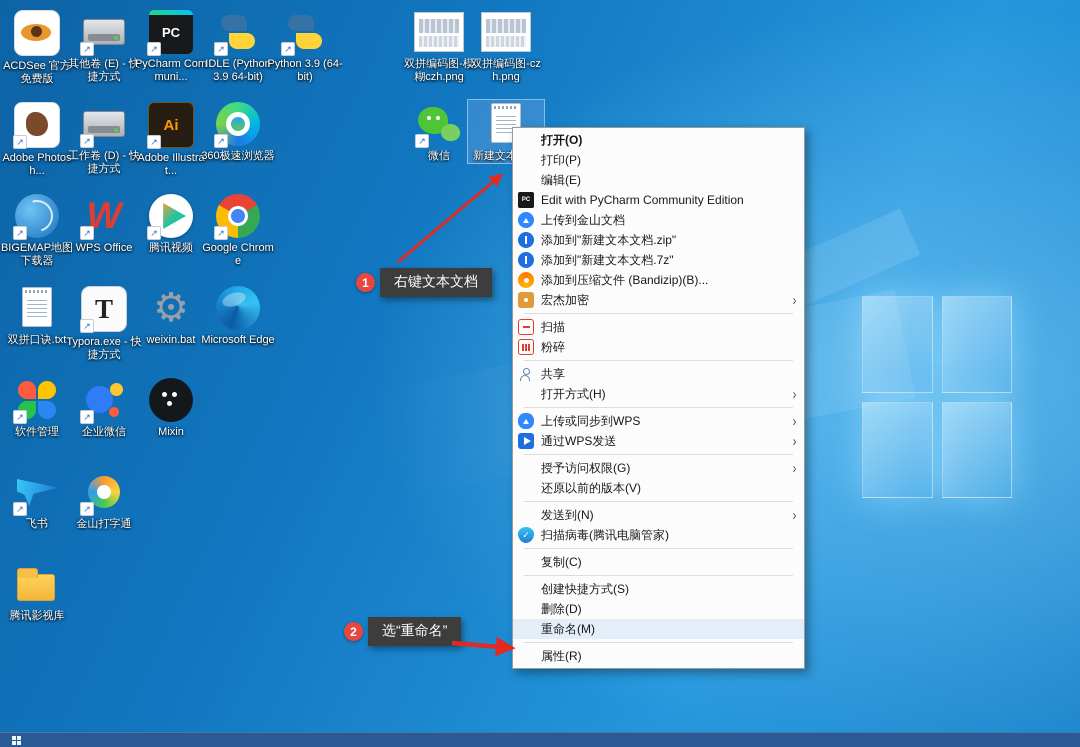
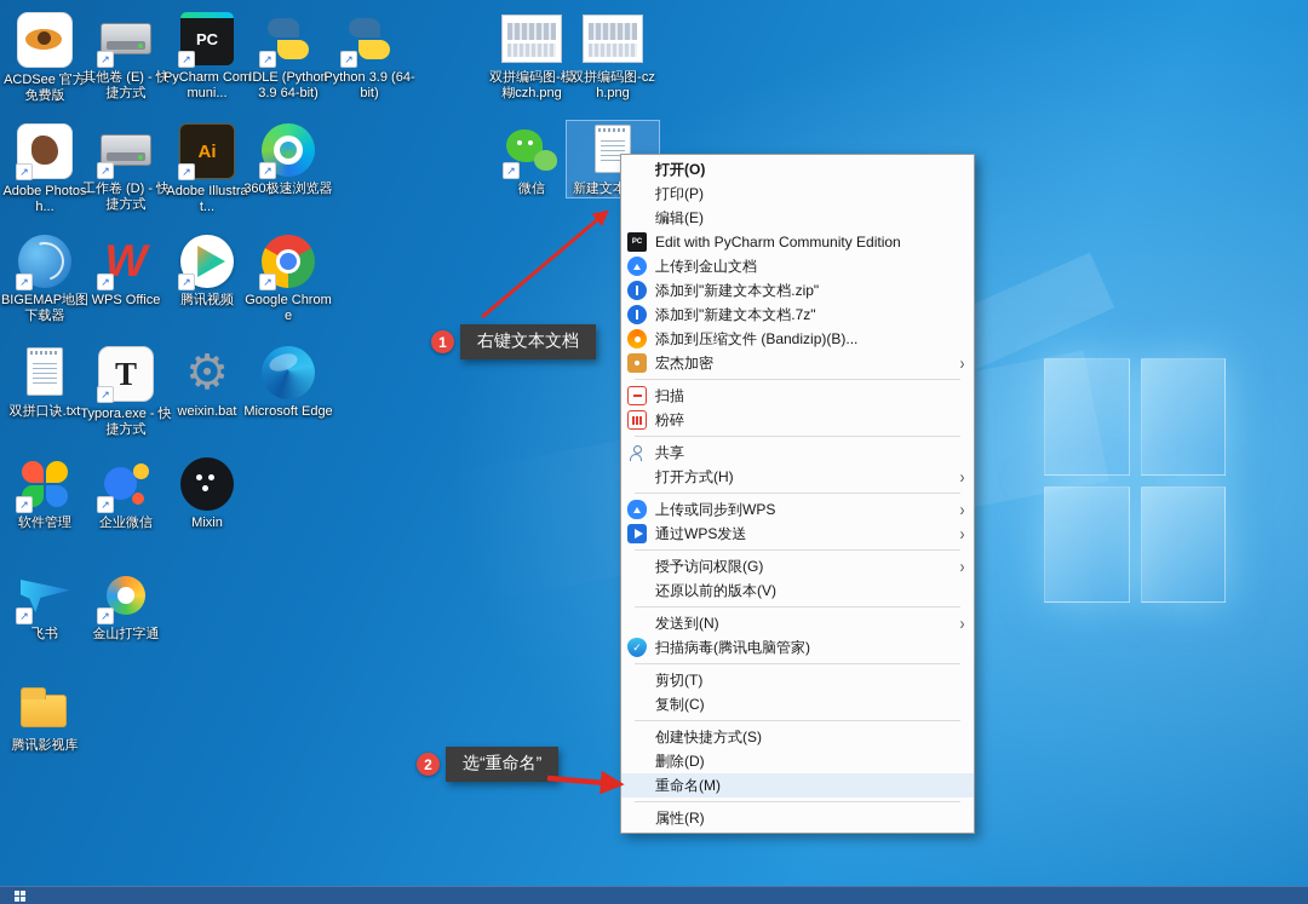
  ACDSee 官方免费版
  ↗
  其他卷 (E) - 快捷方式
  PC
  ↗
  PyCharm Communi...
  ↗
  IDLE (Python 3.9 64-bit)
  ↗
  Python 3.9 (64-bit)
  双拼编码图-模糊czh.png
  双拼编码图-czh.png
  ↗
  Adobe Photosh...
  ↗
  工作卷 (D) - 快捷方式
  Ai
  ↗
  Adobe Illustrat...
  ↗
  360极速浏览器
  ↗
  微信
  ↗
  BIGEMAP地图下载器
  W
  ↗
  WPS Office
  ↗
  腾讯视频
  ↗
  Google Chrome
  双拼口诀.txt
  T
  ↗
  Typora.exe - 快捷方式
  weixin.bat
  Microsoft Edge
  ↗
  软件管理
  ↗
  企业微信
  Mixin
  ↗
  飞书
  ↗
  金山打字通
  腾讯影视库
  打开(O)
  打印(P)
  编辑(E)
  Edit with PyCharm Community Edition
  上传到金山文档
  添加到"新建文本文档.zip"
  添加到"新建文本文档.7z"
  添加到压缩文件 (Bandizip)(B)...
  宏杰加密
  ›
  扫描
  粉碎
  共享
  打开方式(H)
  ›
  上传或同步到WPS
  ›
  通过WPS发送
  ›
  授予访问权限(G)
  ›
  还原以前的版本(V)
  发送到(N)
  ›
  扫描病毒(腾讯电脑管家)
+ 剪切(T)
  复制(C)
  创建快捷方式(S)
  删除(D)
  重命名(M)
  属性(R)
  1
  右键文本文档
  2
  选“重命名”
